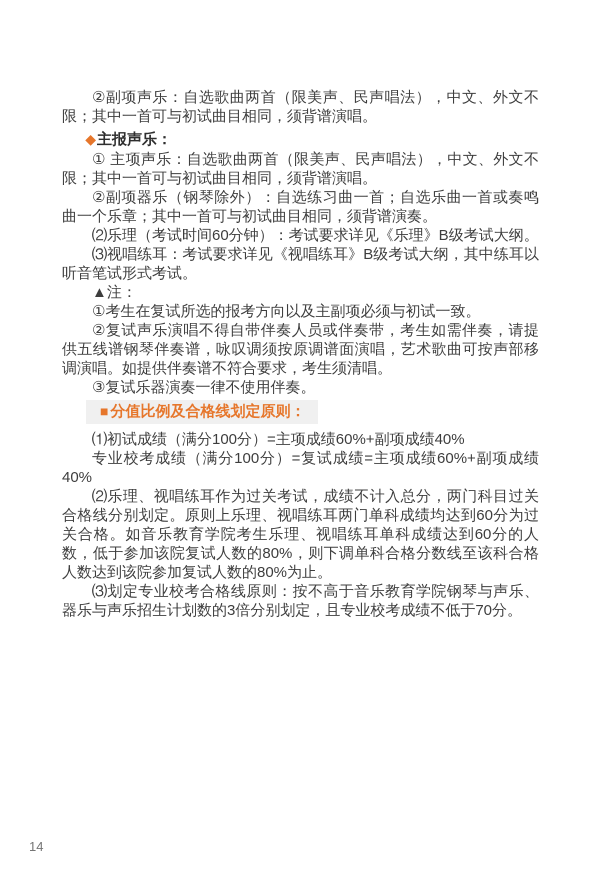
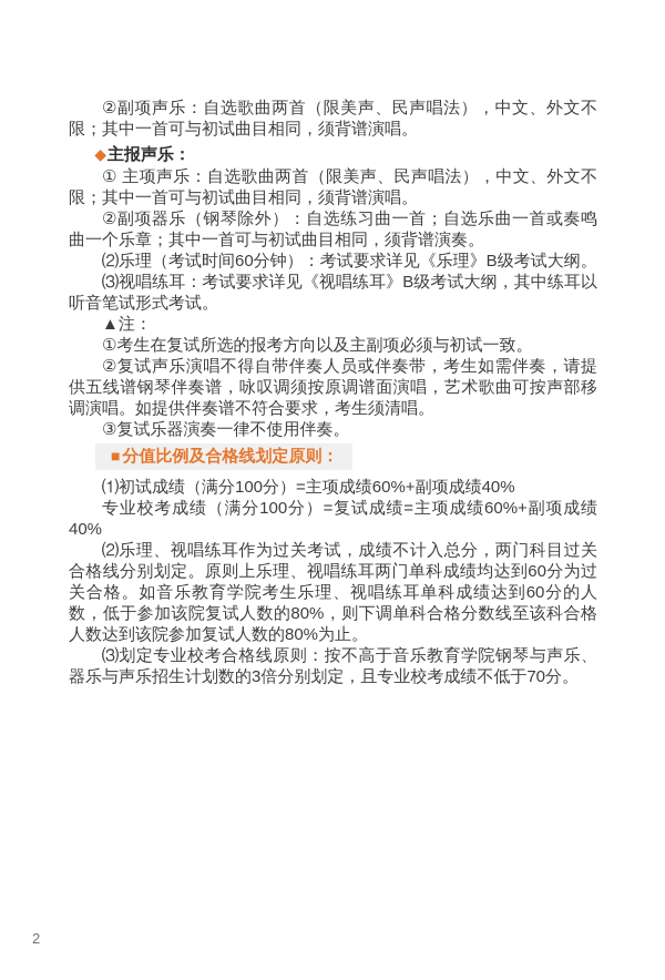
  ②副项声乐：自选歌曲两首（限美声、民声唱法），中文、外文不限；其中一首可与初试曲目相同，须背谱演唱。
  ◆主报声乐：
  ① 主项声乐：自选歌曲两首（限美声、民声唱法），中文、外文不限；其中一首可与初试曲目相同，须背谱演唱。
  ②副项器乐（钢琴除外）：自选练习曲一首；自选乐曲一首或奏鸣曲一个乐章；其中一首可与初试曲目相同，须背谱演奏。
  ⑵乐理（考试时间60分钟）：考试要求详见《乐理》B级考试大纲。
  ⑶视唱练耳：考试要求详见《视唱练耳》B级考试大纲，其中练耳以听音笔试形式考试。
  ▲注：
  ①考生在复试所选的报考方向以及主副项必须与初试一致。
  ②复试声乐演唱不得自带伴奏人员或伴奏带，考生如需伴奏，请提供五线谱钢琴伴奏谱，咏叹调须按原调谱面演唱，艺术歌曲可按声部移调演唱。如提供伴奏谱不符合要求，考生须清唱。
  ③复试乐器演奏一律不使用伴奏。
  ■ 分值比例及合格线划定原则：
  ⑴初试成绩（满分100分）=主项成绩60%+副项成绩40%
  专业校考成绩（满分100分）=复试成绩=主项成绩60%+副项成绩40%
  ⑵乐理、视唱练耳作为过关考试，成绩不计入总分，两门科目过关合格线分别划定。原则上乐理、视唱练耳两门单科成绩均达到60分为过关合格。如音乐教育学院考生乐理、视唱练耳单科成绩达到60分的人数，低于参加该院复试人数的80%，则下调单科合格分数线至该科合格人数达到该院参加复试人数的80%为止。
  ⑶划定专业校考合格线原则：按不高于音乐教育学院钢琴与声乐、器乐与声乐招生计划数的3倍分别划定，且专业校考成绩不低于70分。
- 14
+ 2
